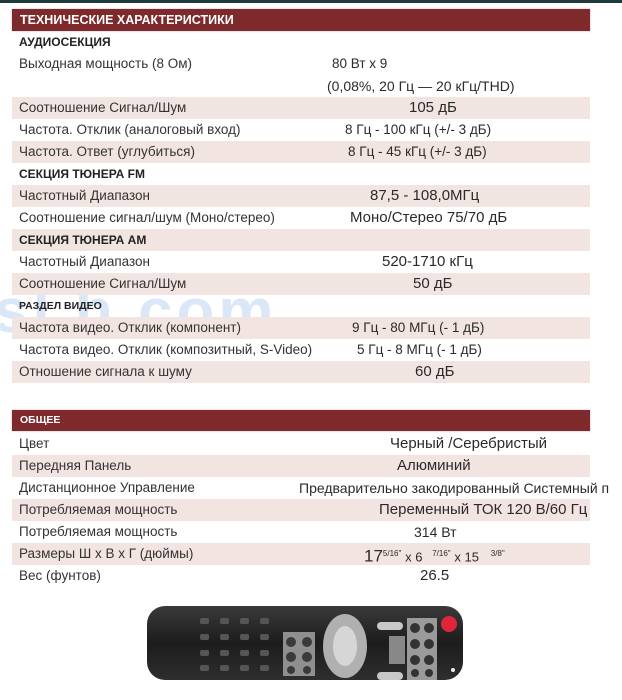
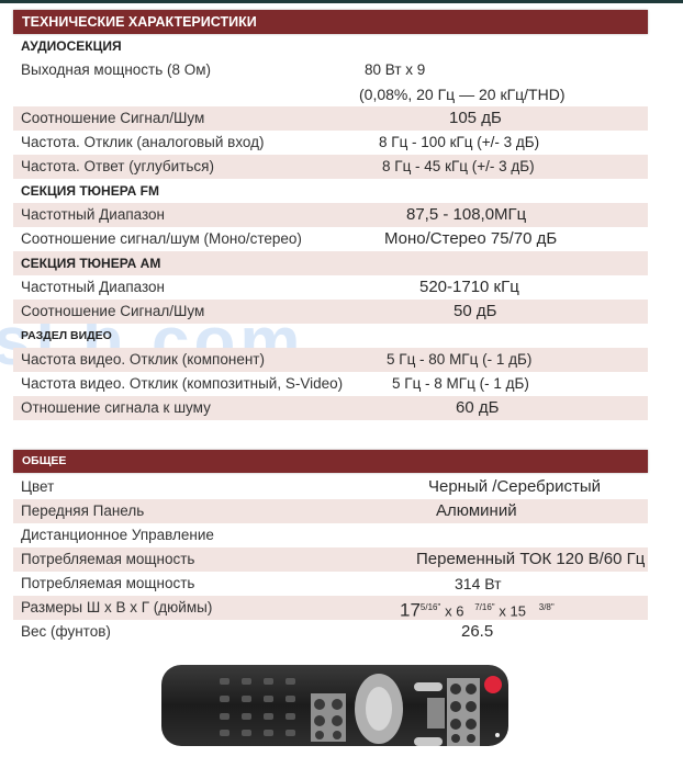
  sl h com
  ТЕХНИЧЕСКИЕ ХАРАКТЕРИСТИКИ
  АУДИОСЕКЦИЯ
  Выходная мощность (8 Ом)
  80 Вт х 9
  (0,08%, 20 Гц — 20 кГц/THD)
  Соотношение Сигнал/Шум
  105 дБ
  Частота. Отклик (аналоговый вход)
  8 Гц - 100 кГц (+/- 3 дБ)
  Частота. Ответ (углубиться)
  8 Гц - 45 кГц (+/- 3 дБ)
  СЕКЦИЯ ТЮНЕРА FM
  Частотный Диапазон
  87,5 - 108,0МГц
  Соотношение сигнал/шум (Моно/стерео)
  Моно/Стерео 75/70 дБ
  СЕКЦИЯ ТЮНЕРА AM
  Частотный Диапазон
  520-1710 кГц
  Соотношение Сигнал/Шум
  50 дБ
  РАЗДЕЛ ВИДЕО
  Частота видео. Отклик (компонент)
- 9 Гц - 80 МГц (- 1 дБ)
+ 5 Гц - 80 МГц (- 1 дБ)
  Частота видео. Отклик (композитный, S-Video)
  5 Гц - 8 МГц (- 1 дБ)
  Отношение сигнала к шуму
  60 дБ
  ОБЩЕЕ
  Цвет
  Черный /Серебристый
  Передняя Панель
  Алюминий
  Дистанционное Управление
- Предварительно закодированный Системный п
  Потребляемая мощность
  Переменный ТОК 120 В/60 Гц
  Потребляемая мощность
  314 Вт
  Размеры Ш х В х Г (дюймы)
  175/16" x 6 7/16" x 15 3/8"
  Вес (фунтов)
  26.5
